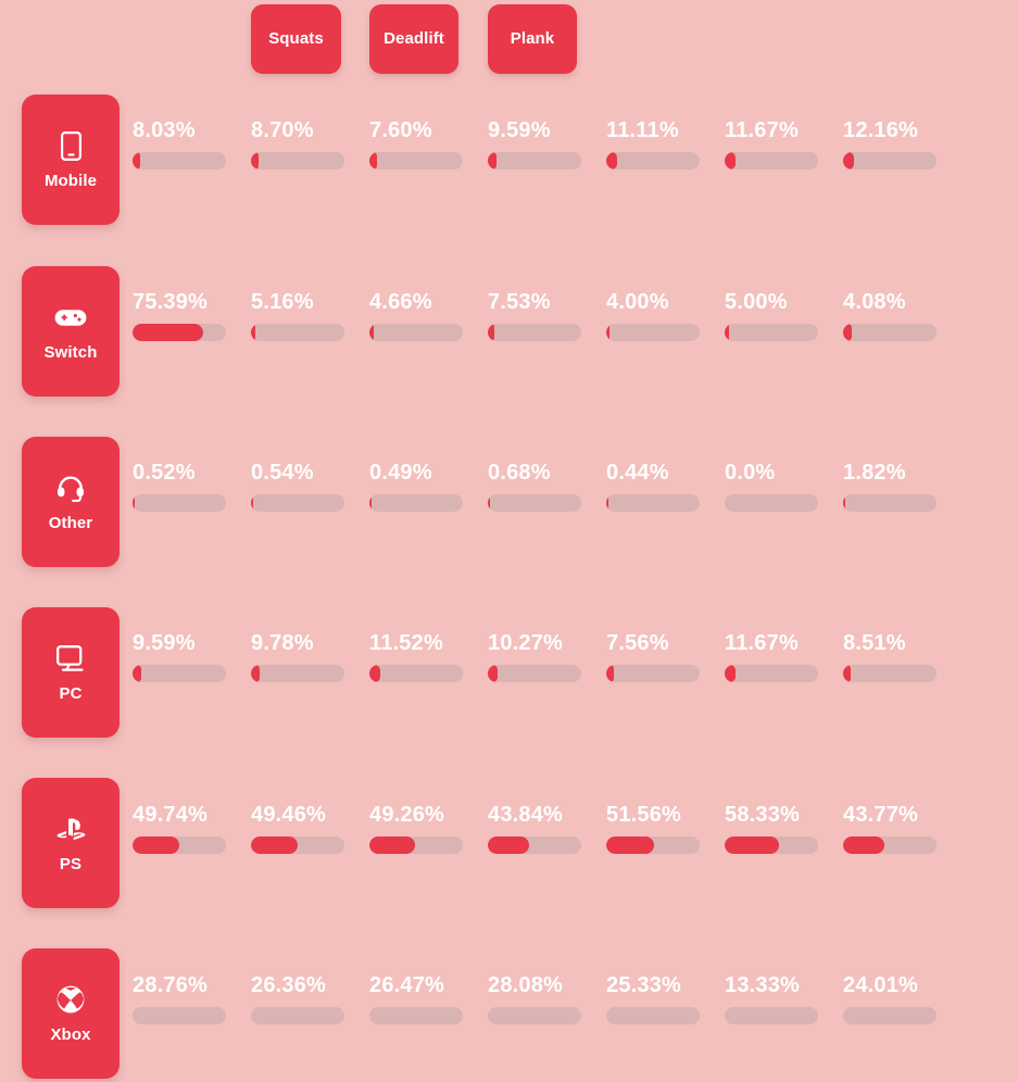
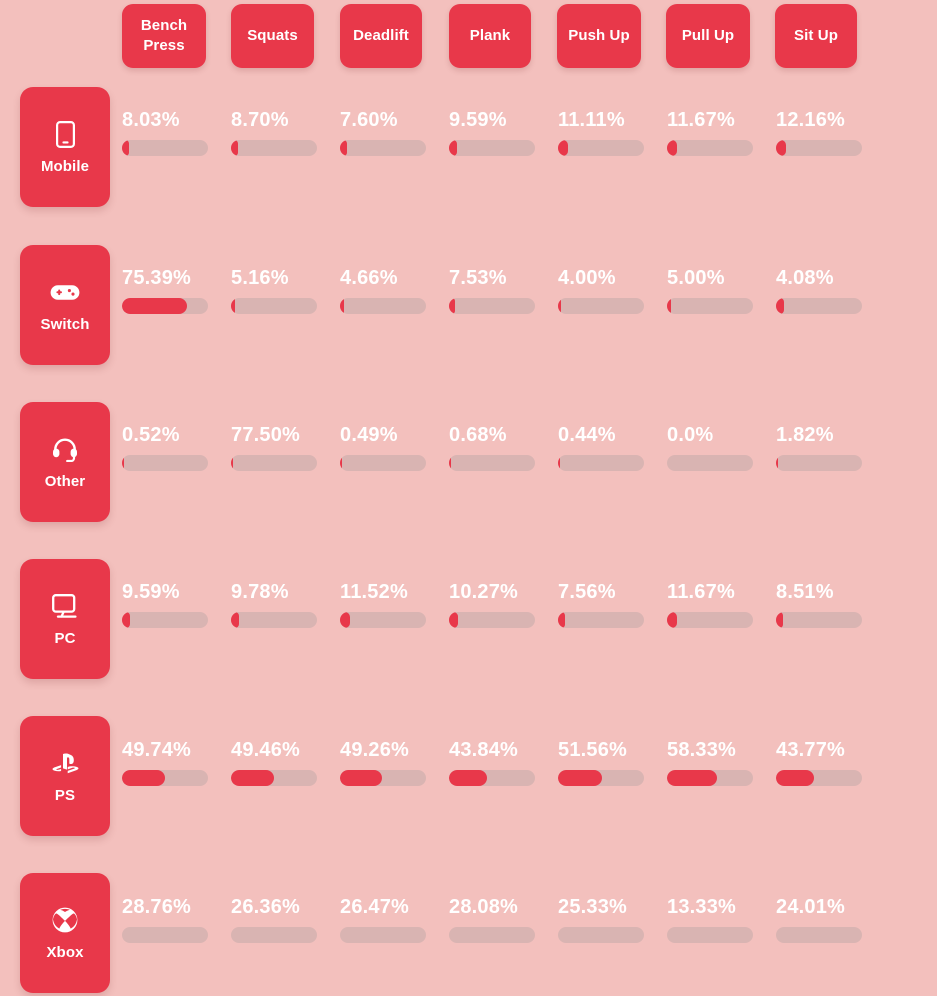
+ Bench Press
  Squats
  Deadlift
  Plank
+ Push Up
+ Pull Up
+ Sit Up
  Mobile
  8.03%
  8.70%
  7.60%
  9.59%
  11.11%
  11.67%
  12.16%
  Switch
  75.39%
  5.16%
  4.66%
  7.53%
  4.00%
  5.00%
  4.08%
  Other
  0.52%
- 0.54%
+ 77.50%
  0.49%
  0.68%
  0.44%
  0.0%
  1.82%
  PC
  9.59%
  9.78%
  11.52%
  10.27%
  7.56%
  11.67%
  8.51%
  PS
  49.74%
  49.46%
  49.26%
  43.84%
  51.56%
  58.33%
  43.77%
  Xbox
  28.76%
  26.36%
  26.47%
  28.08%
  25.33%
  13.33%
  24.01%
